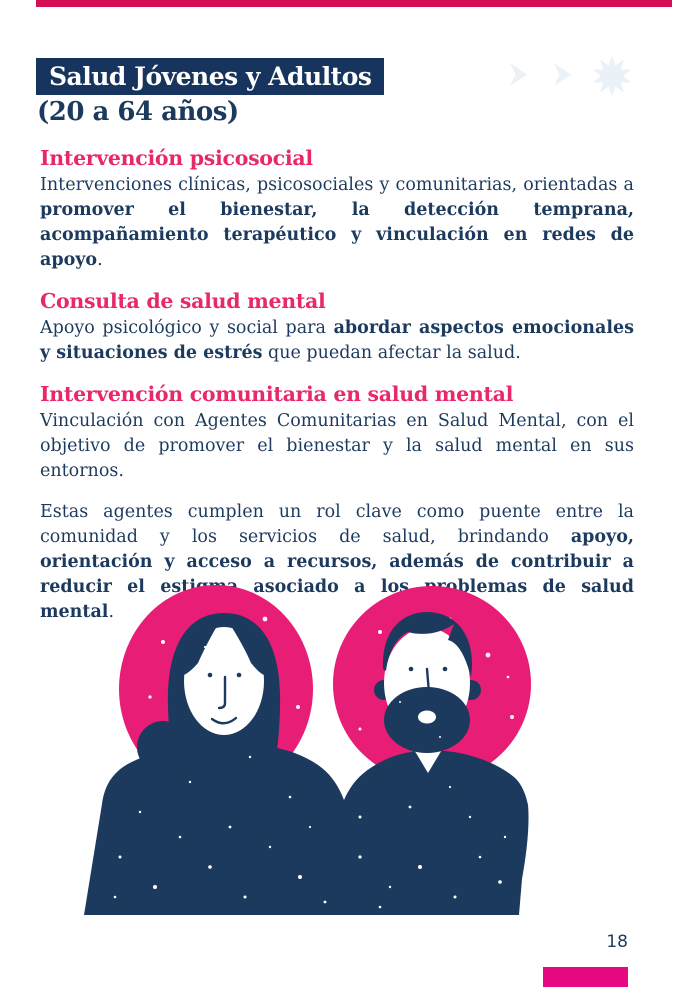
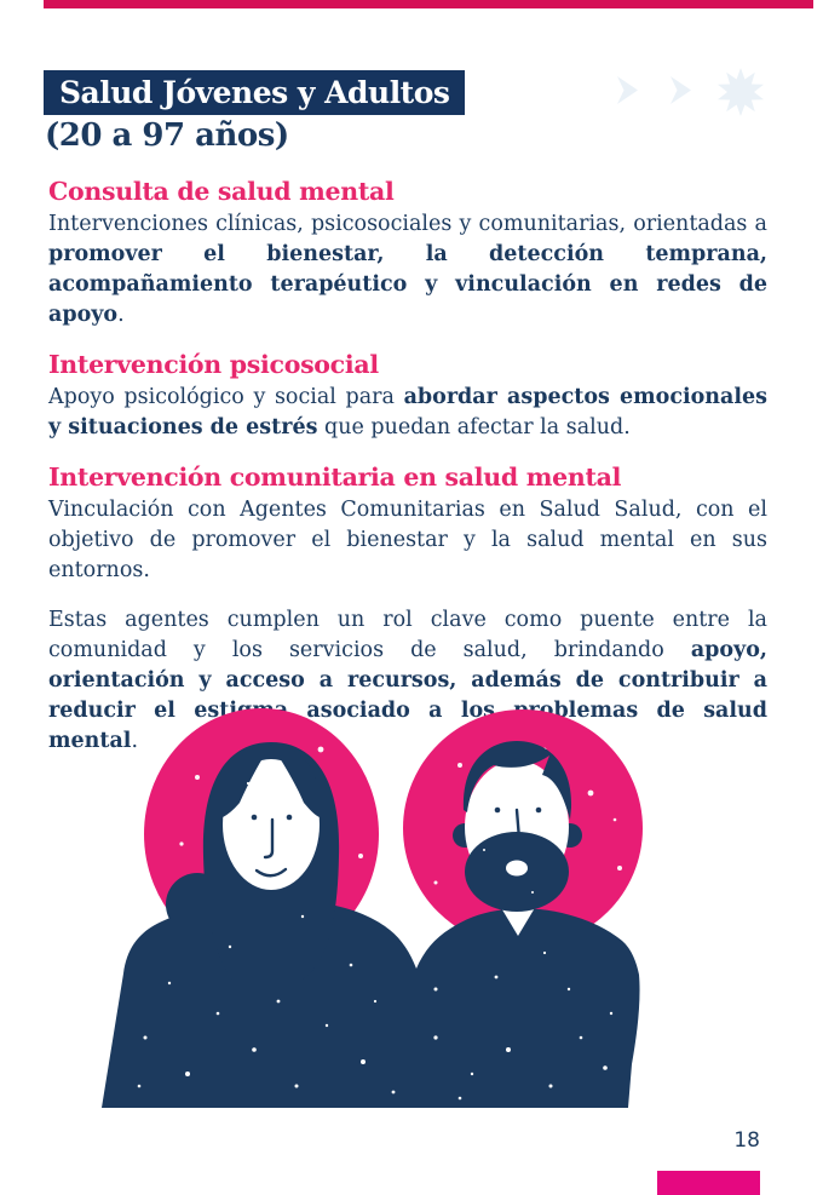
  Salud Jóvenes y Adultos
- (20 a 64 años)
+ (20 a 97 años)
- Intervención psicosocial
+ Consulta de salud mental
  Intervenciones clínicas, psicosociales y comunitarias, orientadas a promover el bienestar, la detección temprana, acompañamiento terapéutico y vinculación en redes de apoyo.
- Consulta de salud mental
+ Intervención psicosocial
  Apoyo psicológico y social para abordar aspectos emocionales y situaciones de estrés que puedan afectar la salud.
  Intervención comunitaria en salud mental
- Vinculación con Agentes Comunitarias en Salud Mental, con el objetivo de promover el bienestar y la salud mental en sus entornos.
+ Vinculación con Agentes Comunitarias en Salud Salud, con el objetivo de promover el bienestar y la salud mental en sus entornos.
  Estas agentes cumplen un rol clave como puente entre la comunidad y los servicios de salud, brindando apoyo, orientación y acceso a recursos, además de contribuir a reducir el esti asociado a losoblemas de salud mental.
  18
